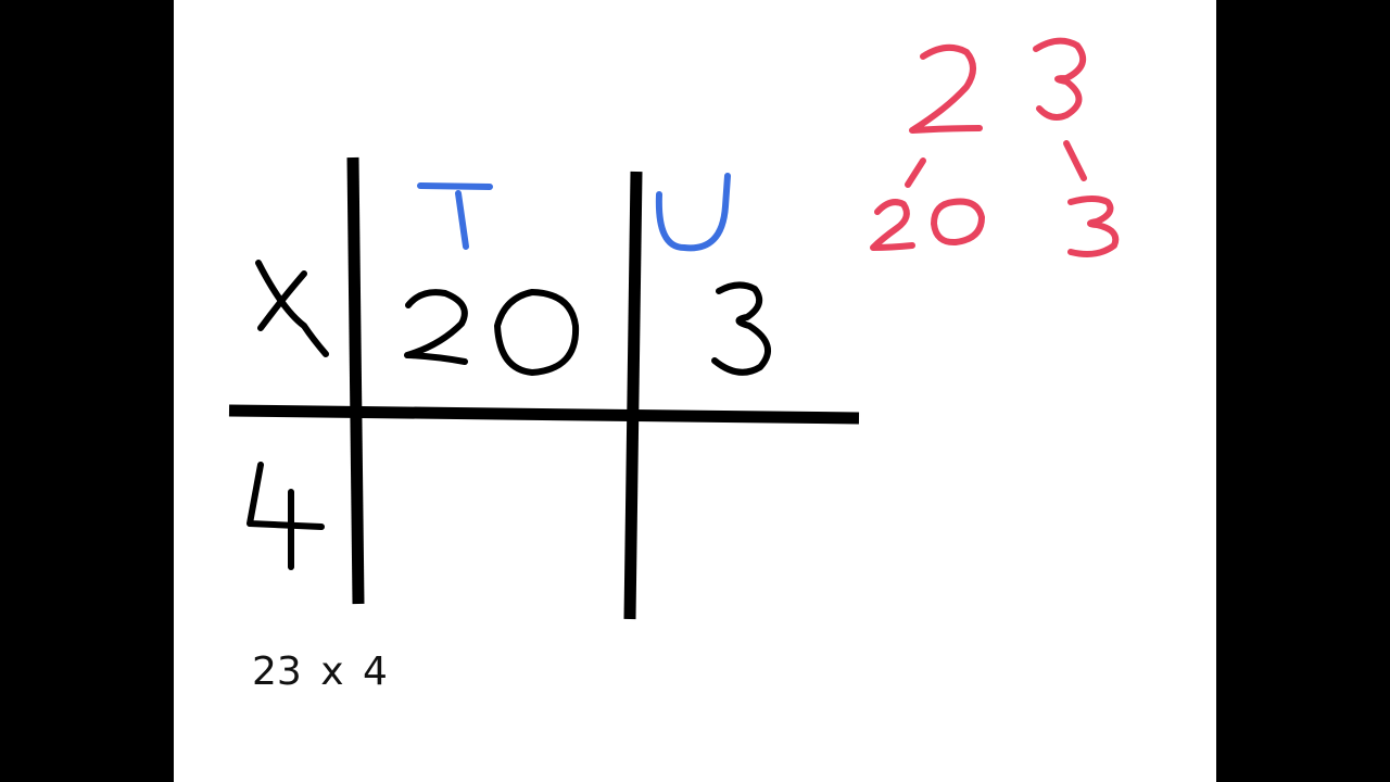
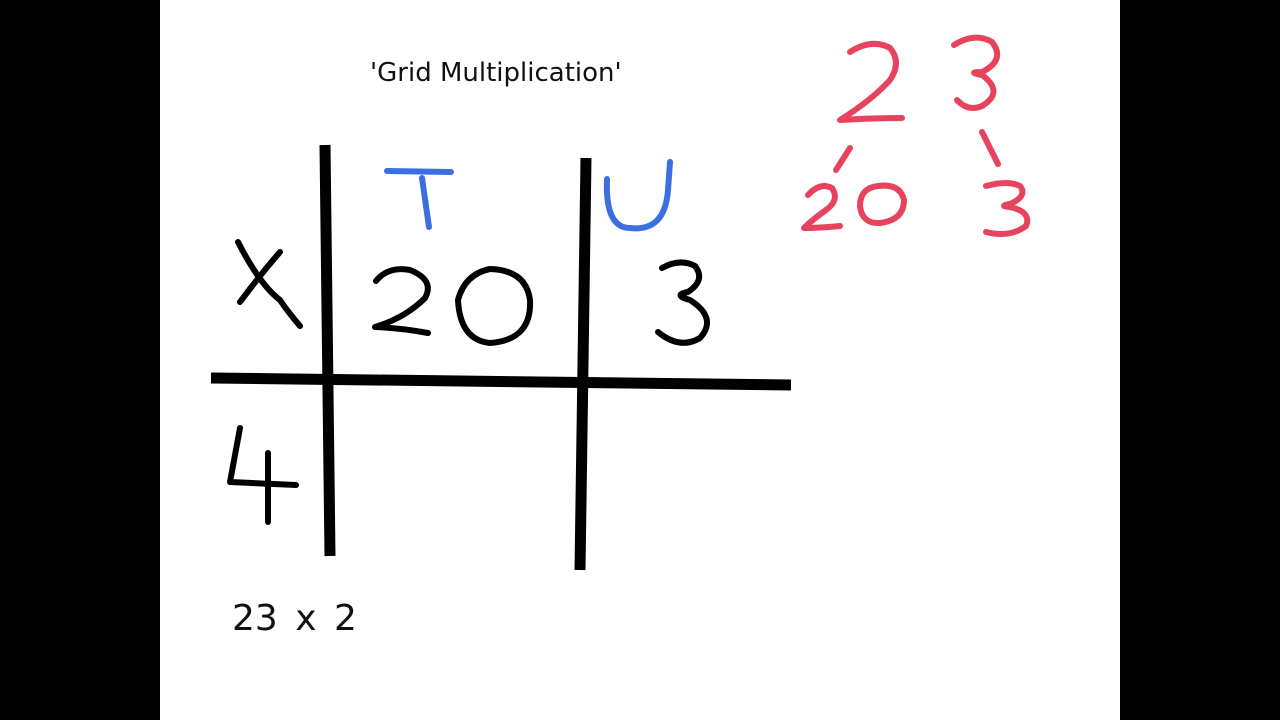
+ 'Grid Multiplication'
- 23 x 4
+ 23 x 2
